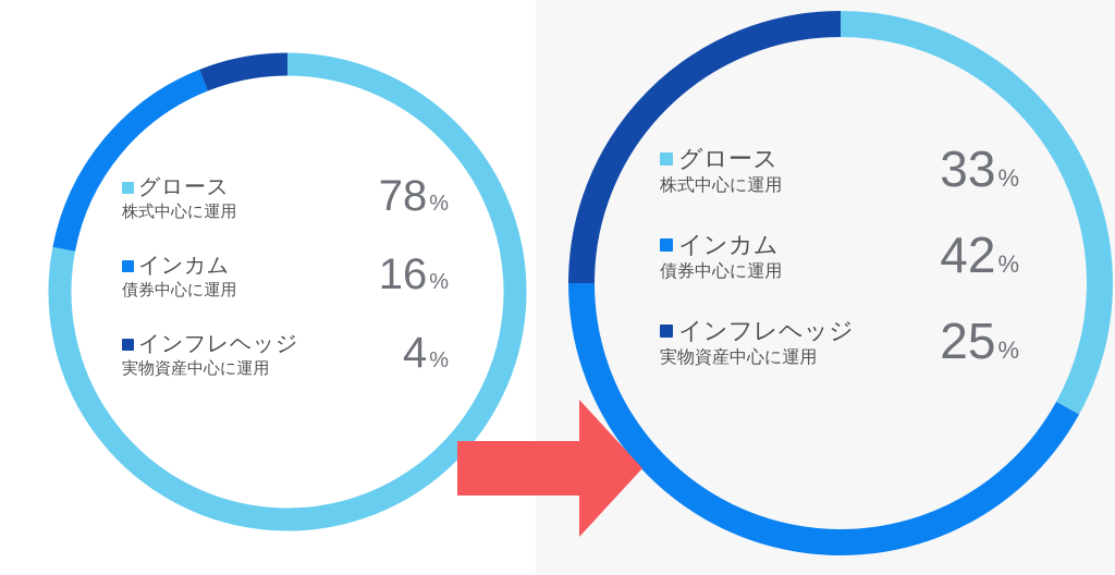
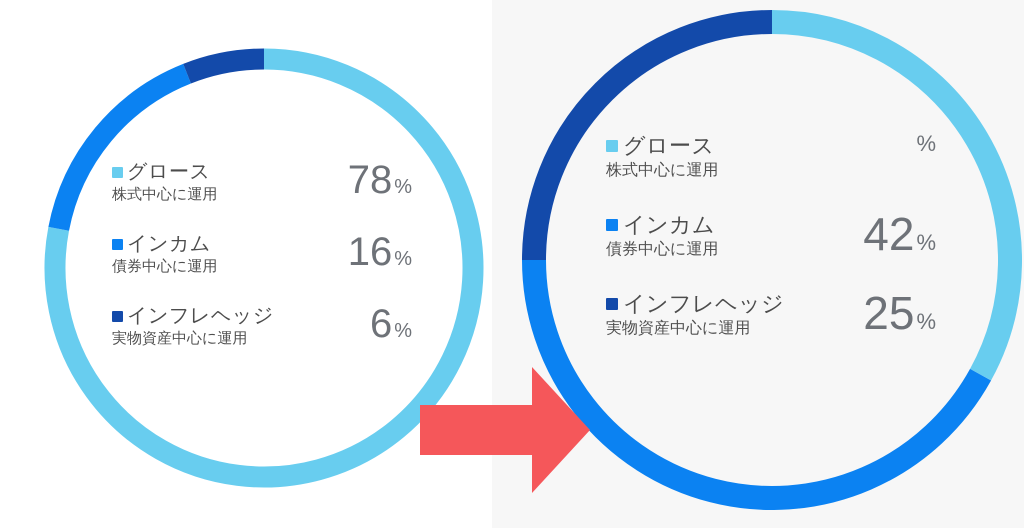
  グロース
  株式中心に運用
  78
  %
  インカム
  債券中心に運用
  16
  %
  インフレヘッジ
  実物資産中心に運用
- 4
+ 6
  %
  グロース
  株式中心に運用
- 33
  %
  インカム
  債券中心に運用
  42
  %
  インフレヘッジ
  実物資産中心に運用
  25
  %
